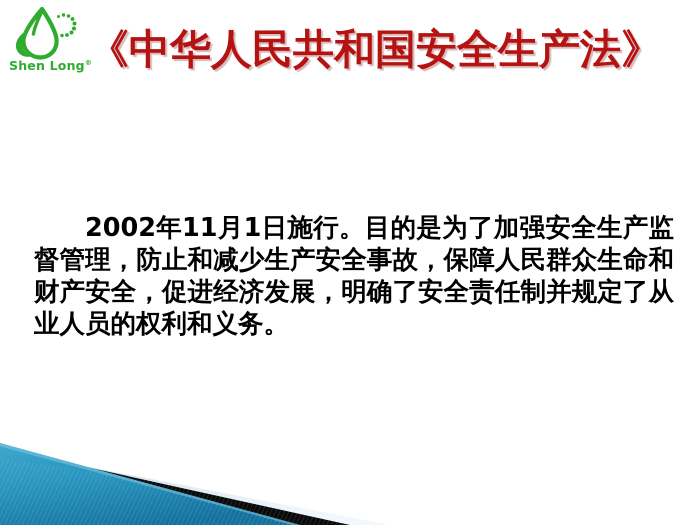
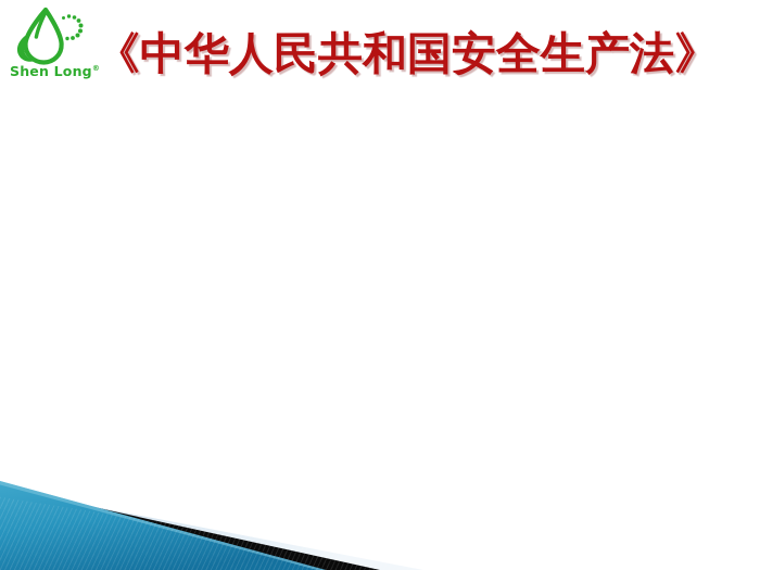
  Shen Long®
  《中华人民共和国安全生产法》
- 2002年11月1日施行。目的是为了加强安全生产监督管理，防止和减少生产安全事故，保障人民群众生命和财产安全，促进经济发展，明确了安全责任制并规定了从业人员的权利和义务。
